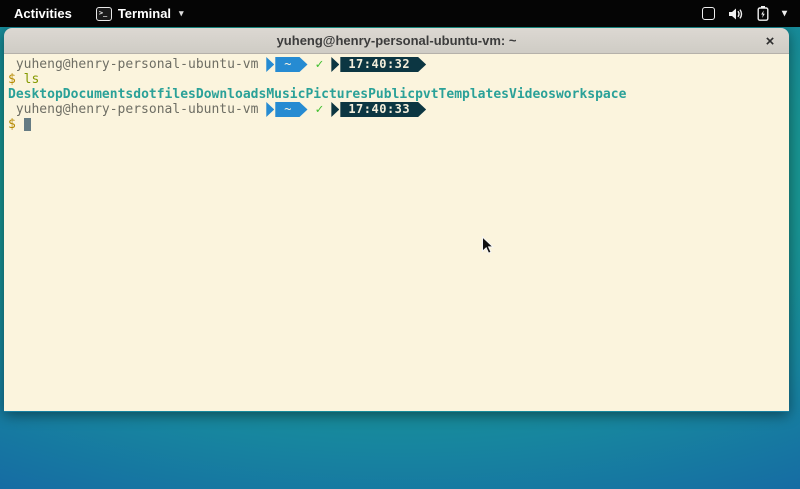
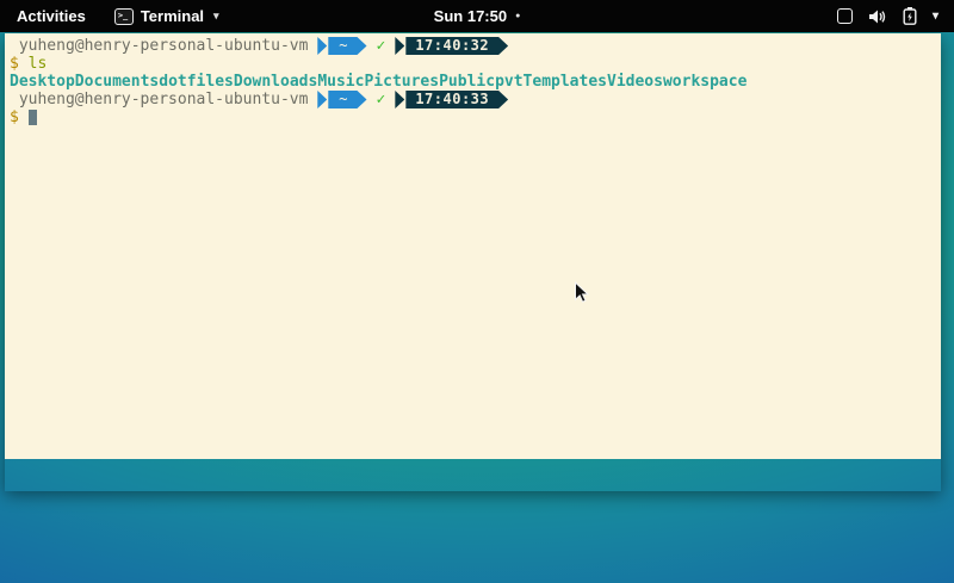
  Activities
  >_
  Terminal
  ▾
+ Sun 17:50
  ▾
- yuheng@henry-personal-ubuntu-vm: ~
- ×
  yuheng@henry-personal-ubuntu-vm
  ~
  ✓
  17:40:32
  $
  ls
  Desktop
  Documents
  dotfiles
  Downloads
  Music
  Pictures
  Public
  pvt
  Templates
  Videos
  workspace
  yuheng@henry-personal-ubuntu-vm
  ~
  ✓
  17:40:33
  $
